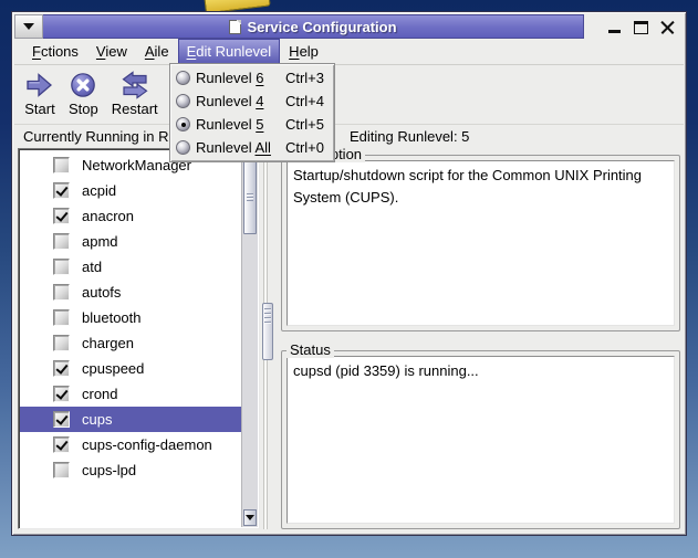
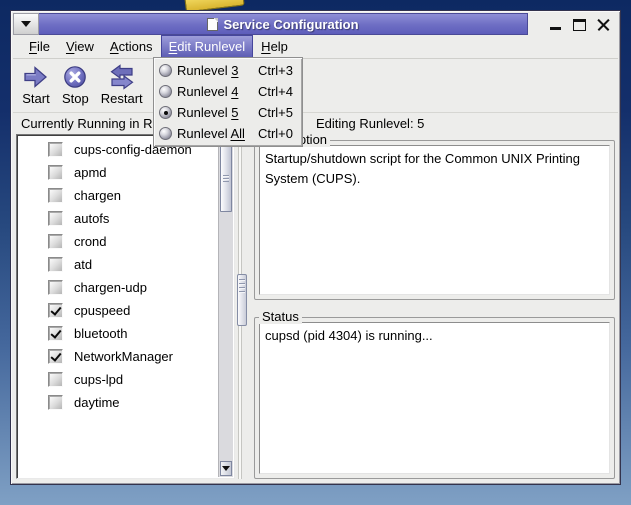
  Service Configuration
- Fctions
+ File
  View
- Aile
+ Actions
  Edit Runlevel
  Help
  Start
  Stop
  Restart
  Editing Runlevel: 5
- NetworkManager
+ cups-config-daemon
- acpid
- anacron
  apmd
- atd
+ chargen
  autofs
- bluetooth
+ crond
- chargen
+ atd
+ chargen-udp
  cpuspeed
- crond
+ bluetooth
- cups
- cups-config-daemon
+ NetworkManager
  cups-lpd
+ daytime
  Startup/shutdown script for the Common UNIX Printing System (CUPS).
  Status
- cupsd (pid 3359) is running...
+ cupsd (pid 4304) is running...
- Runlevel 6
+ Runlevel 3
  Ctrl+3
  Runlevel 4
  Ctrl+4
  Runlevel 5
  Ctrl+5
  Runlevel All
  Ctrl+0
